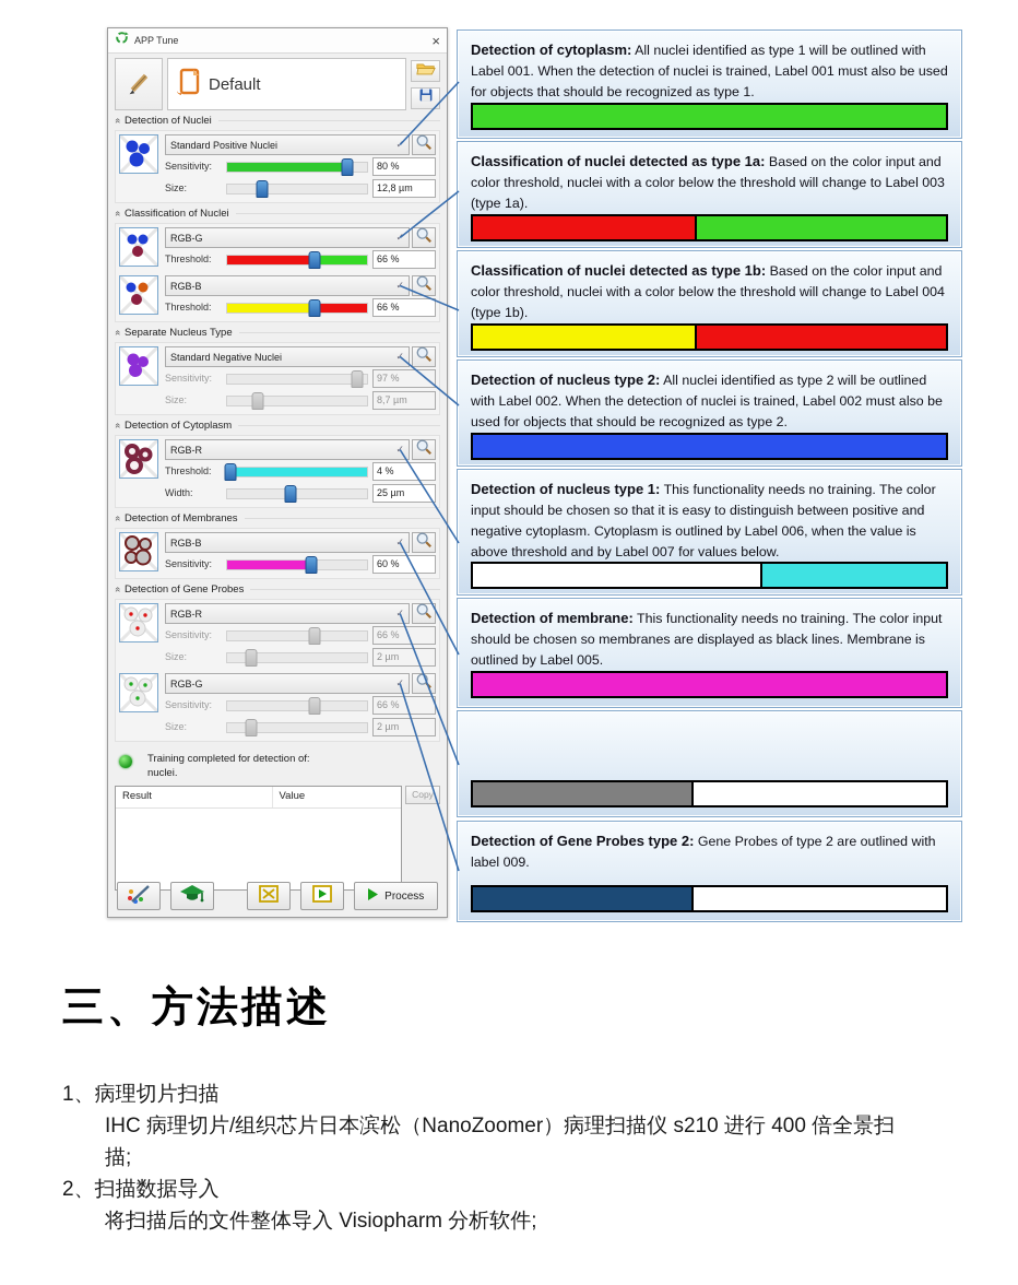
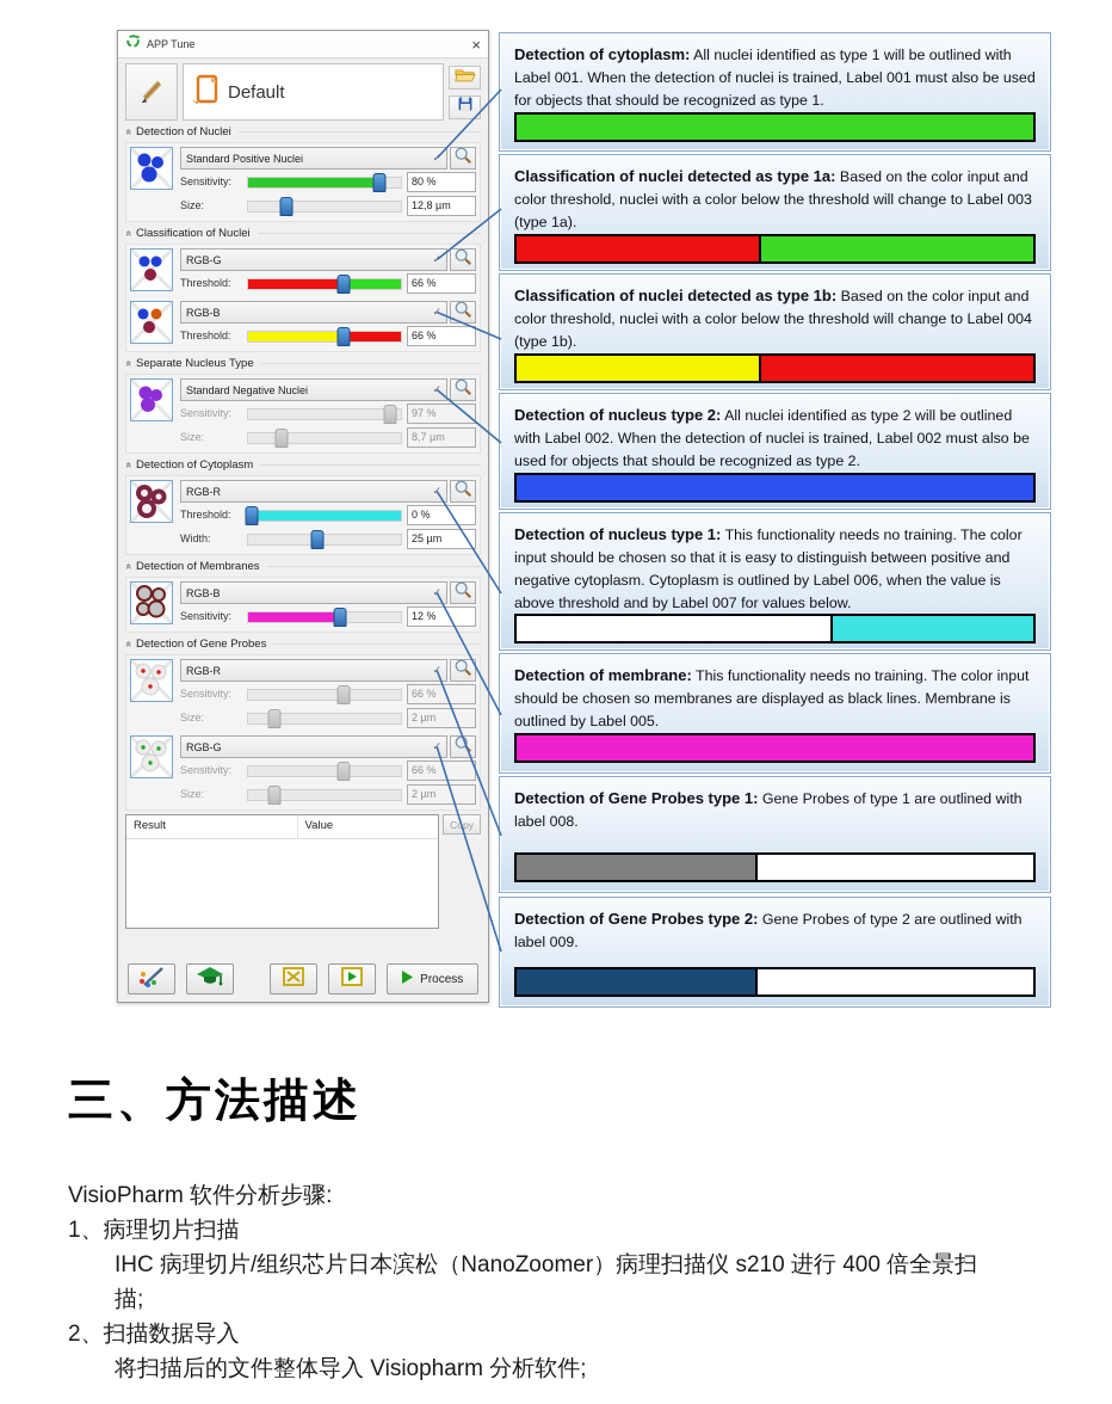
  APP Tune
  ×
  Default
  Detection of Nuclei
  Standard Positive Nuclei
  Sensitivity:
  80 %
  Size:
  12,8 µm
  Classification of Nuclei
  RGB-G
  Threshold:
  66 %
  RGB-B
  ✓
  Threshold:
  66 %
  Separate Nucleus Type
  Standard Negative Nuclei
  ✓
  Sensitivity:
  97 %
  Size:
  8,7 µm
  Detection of Cytoplasm
  RGB-R
  ✓
  Threshold:
- 4 %
+ 0 %
  Width:
  25 µm
  Detection of Membranes
  RGB-B
  ✓
  Sensitivity:
- 60 %
+ 12 %
  Detection of Gene Probes
  RGB-R
  ✓
  Sensitivity:
  66 %
  Size:
  2 µm
  RGB-G
  ✓
  Sensitivity:
  66 %
  Size:
  2 µm
- Training completed for detection of:
- nuclei.
  Result
  Value
  Copy
  Process
  Detection of cytoplasm: All nuclei identified as type 1 will be outlined with Label 001. When the detection of nuclei is trained, Label 001 must also be used for objects that should be recognized as type 1.
  Classification of nuclei detected as type 1a: Based on the color input and color threshold, nuclei with a color below the threshold will change to Label 003 (type 1a).
  Classification of nuclei detected as type 1b: Based on the color input and color threshold, nuclei with a color below the threshold will change to Label 004 (type 1b).
  Detection of nucleus type 2: All nuclei identified as type 2 will be outlined with Label 002. When the detection of nuclei is trained, Label 002 must also be used for objects that should be recognized as type 2.
  Detection of nucleus type 1: This functionality needs no training. The color input should be chosen so that it is easy to distinguish between positive and negative cytoplasm. Cytoplasm is outlined by Label 006, when the value is above threshold and by Label 007 for values below.
  Detection of membrane: This functionality needs no training. The color input should be chosen so membranes are displayed as black lines. Membrane is outlined by Label 005.
+ Detection of Gene Probes type 1: Gene Probes of type 1 are outlined with label 008.
  Detection of Gene Probes type 2: Gene Probes of type 2 are outlined with label 009.
  三、方法描述
+ VisioPharm 软件分析步骤:
  1、病理切片扫描
  IHC 病理切片/组织芯片日本滨松（NanoZoomer）病理扫描仪 s210 进行 400 倍全景扫
  描;
  2、扫描数据导入
  将扫描后的文件整体导入 Visiopharm 分析软件;
